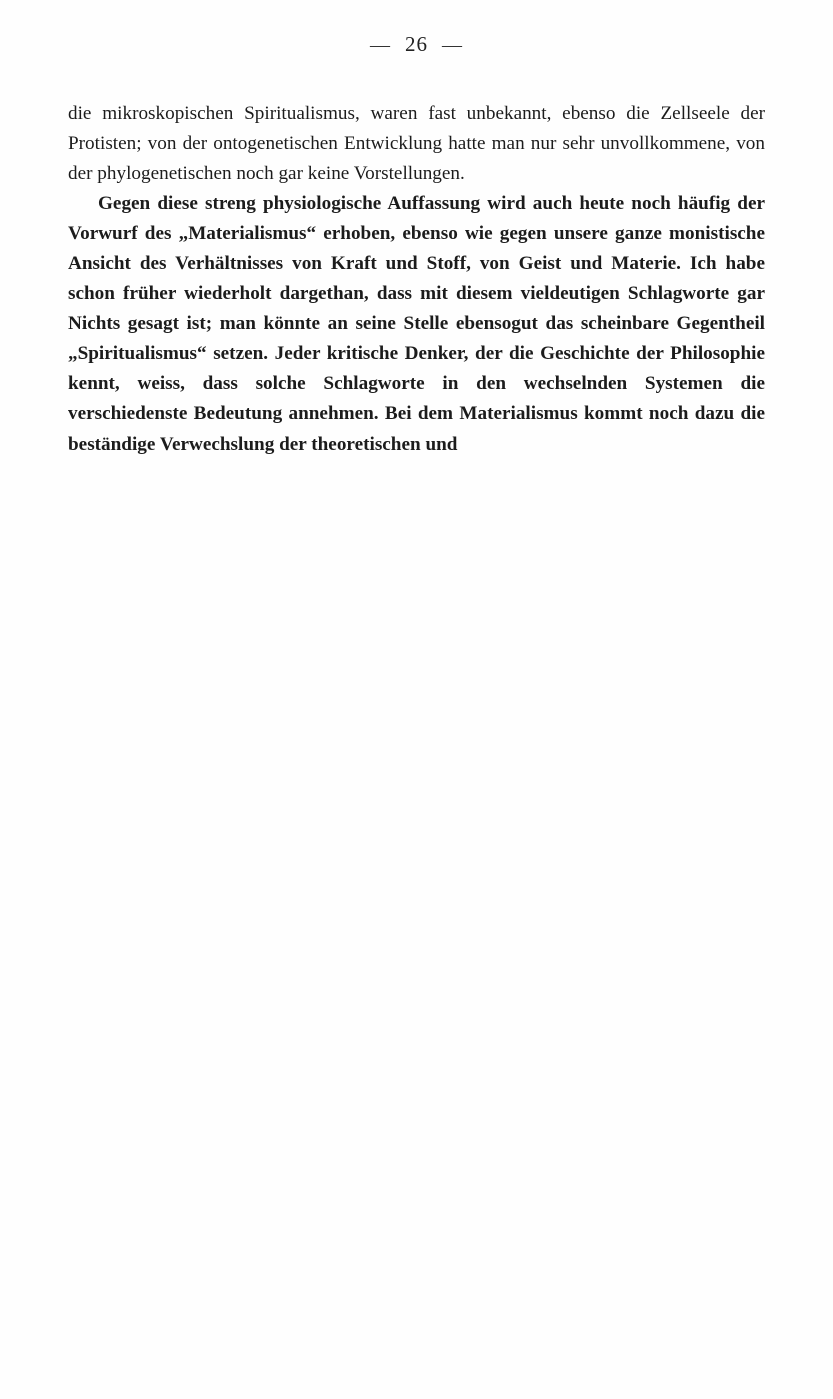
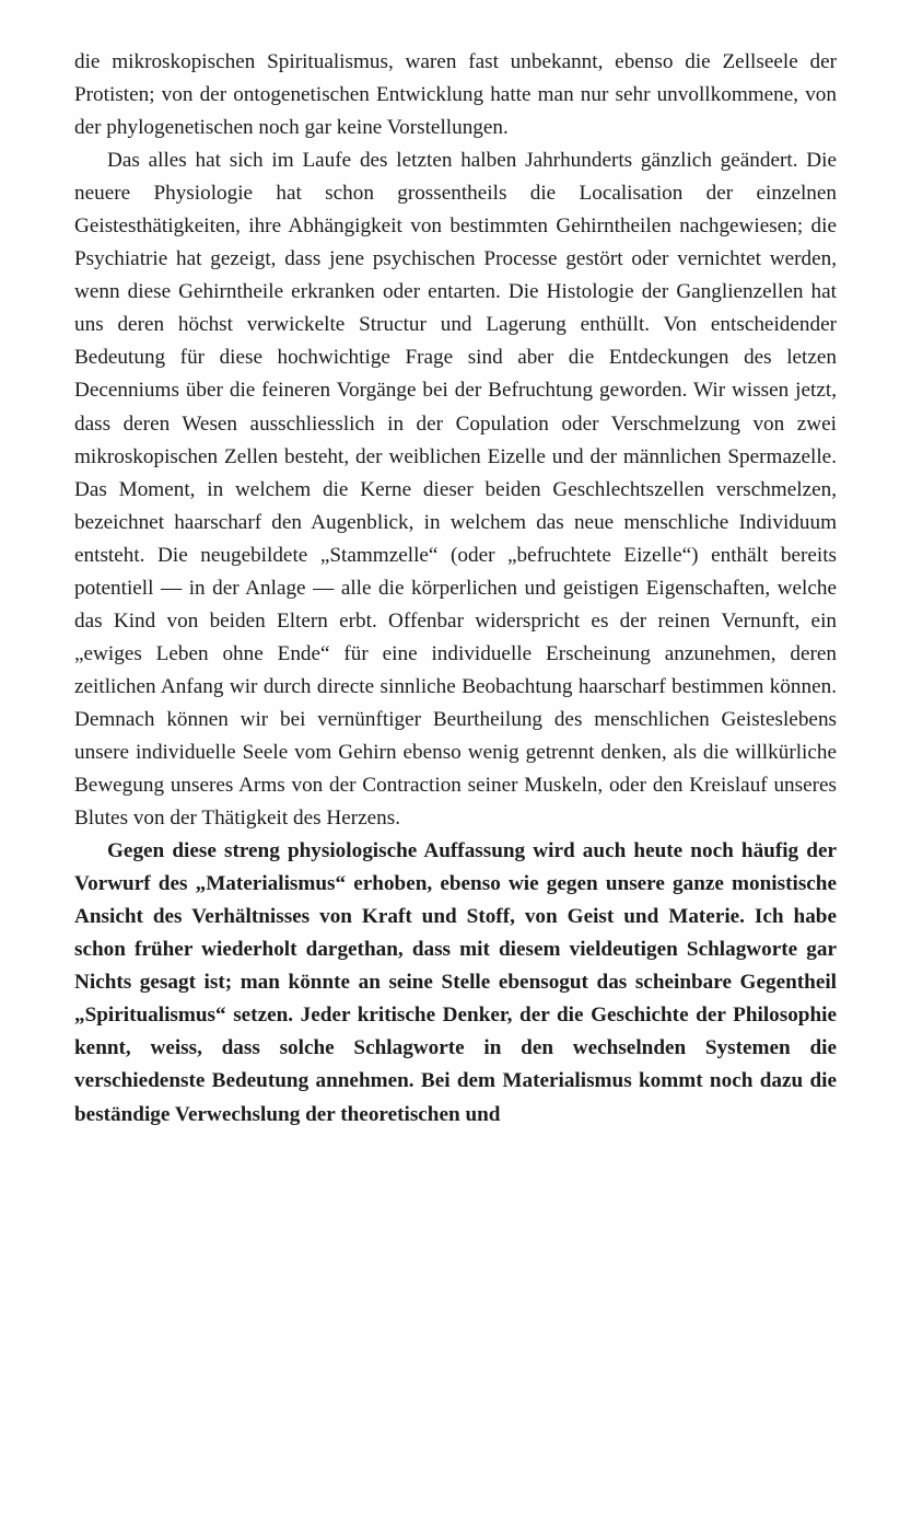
- — 26 —
  die mikroskopischen Spiritualismus, waren fast unbekannt, ebenso die Zellseele der Protisten; von der ontogenetischen Entwicklung hatte man nur sehr unvollkommene, von der phylogenetischen noch gar keine Vorstellungen.
+ Das alles hat sich im Laufe des letzten halben Jahrhunderts gänzlich geändert. Die neuere Physiologie hat schon grossentheils die Localisation der einzelnen Geistesthätigkeiten, ihre Abhängigkeit von bestimmten Gehirntheilen nachgewiesen; die Psychiatrie hat gezeigt, dass jene psychischen Processe gestört oder vernichtet werden, wenn diese Gehirntheile erkranken oder entarten. Die Histologie der Ganglienzellen hat uns deren höchst verwickelte Structur und Lagerung enthüllt. Von entscheidender Bedeutung für diese hochwichtige Frage sind aber die Entdeckungen des letzen Decenniums über die feineren Vorgänge bei der Befruchtung geworden. Wir wissen jetzt, dass deren Wesen ausschliesslich in der Copulation oder Verschmelzung von zwei mikroskopischen Zellen besteht, der weiblichen Eizelle und der männlichen Spermazelle. Das Moment, in welchem die Kerne dieser beiden Geschlechtszellen verschmelzen, bezeichnet haarscharf den Augenblick, in welchem das neue menschliche Individuum entsteht. Die neugebildete „Stammzelle“ (oder „befruchtete Eizelle“) enthält bereits potentiell — in der Anlage — alle die körperlichen und geistigen Eigenschaften, welche das Kind von beiden Eltern erbt. Offenbar widerspricht es der reinen Vernunft, ein „ewiges Leben ohne Ende“ für eine individuelle Erscheinung anzunehmen, deren zeitlichen Anfang wir durch directe sinnliche Beobachtung haarscharf bestimmen können. Demnach können wir bei vernünftiger Beurtheilung des menschlichen Geisteslebens unsere individuelle Seele vom Gehirn ebenso wenig getrennt denken, als die willkürliche Bewegung unseres Arms von der Contraction seiner Muskeln, oder den Kreislauf unseres Blutes von der Thätigkeit des Herzens.
  Gegen diese streng physiologische Auffassung wird auch heute noch häufig der Vorwurf des „Materialismus“ erhoben, ebenso wie gegen unsere ganze monistische Ansicht des Verhältnisses von Kraft und Stoff, von Geist und Materie. Ich habe schon früher wiederholt dargethan, dass mit diesem vieldeutigen Schlagworte gar Nichts gesagt ist; man könnte an seine Stelle ebensogut das scheinbare Gegentheil „Spiritualismus“ setzen. Jeder kritische Denker, der die Geschichte der Philosophie kennt, weiss, dass solche Schlagworte in den wechselnden Systemen die verschiedenste Bedeutung annehmen. Bei dem Materialismus kommt noch dazu die beständige Verwechslung der theoretischen und
